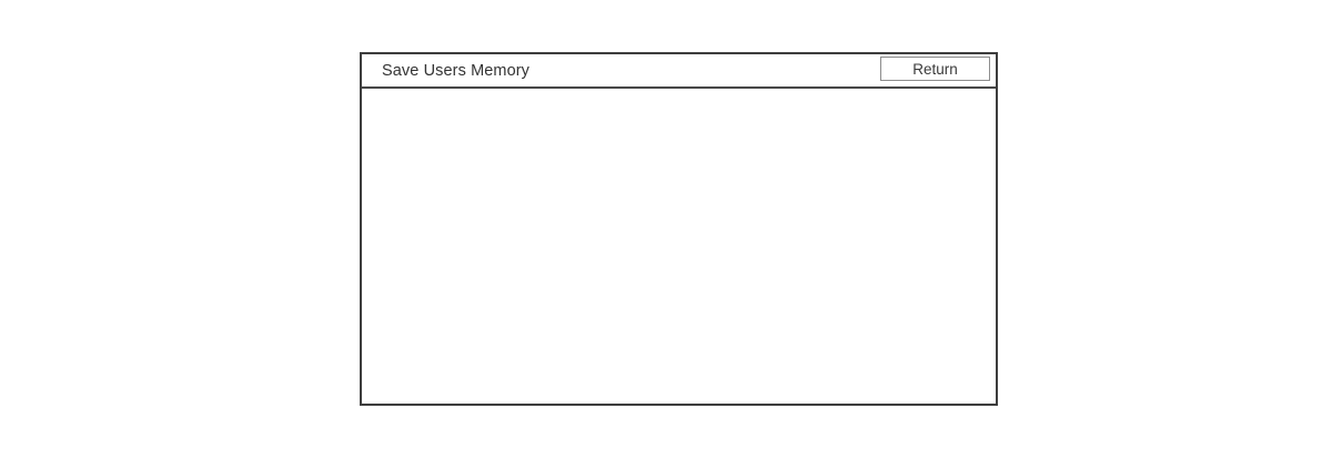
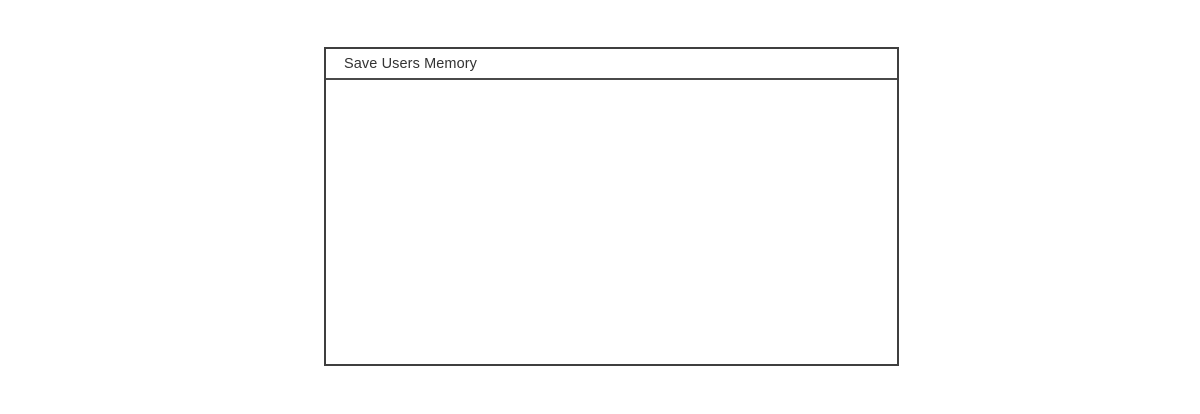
  Save Users Memory
- Return
